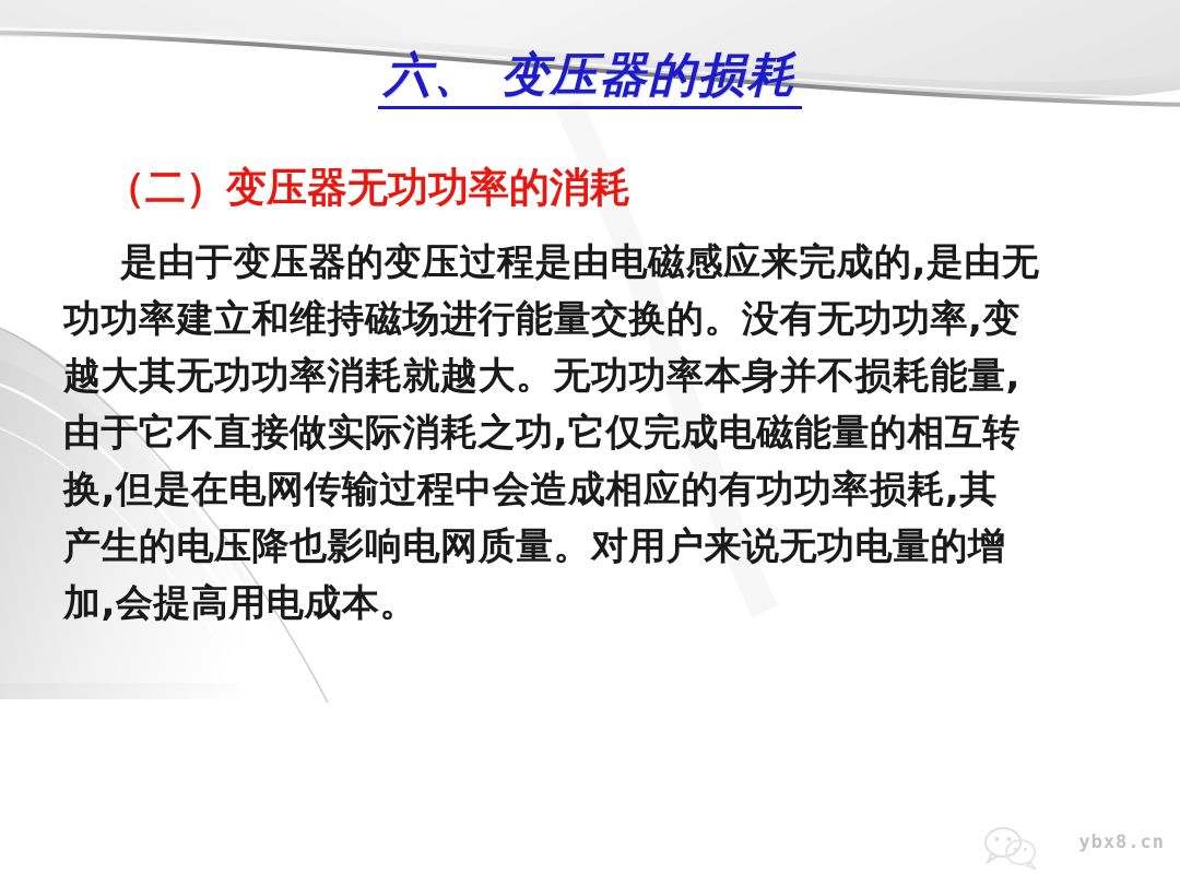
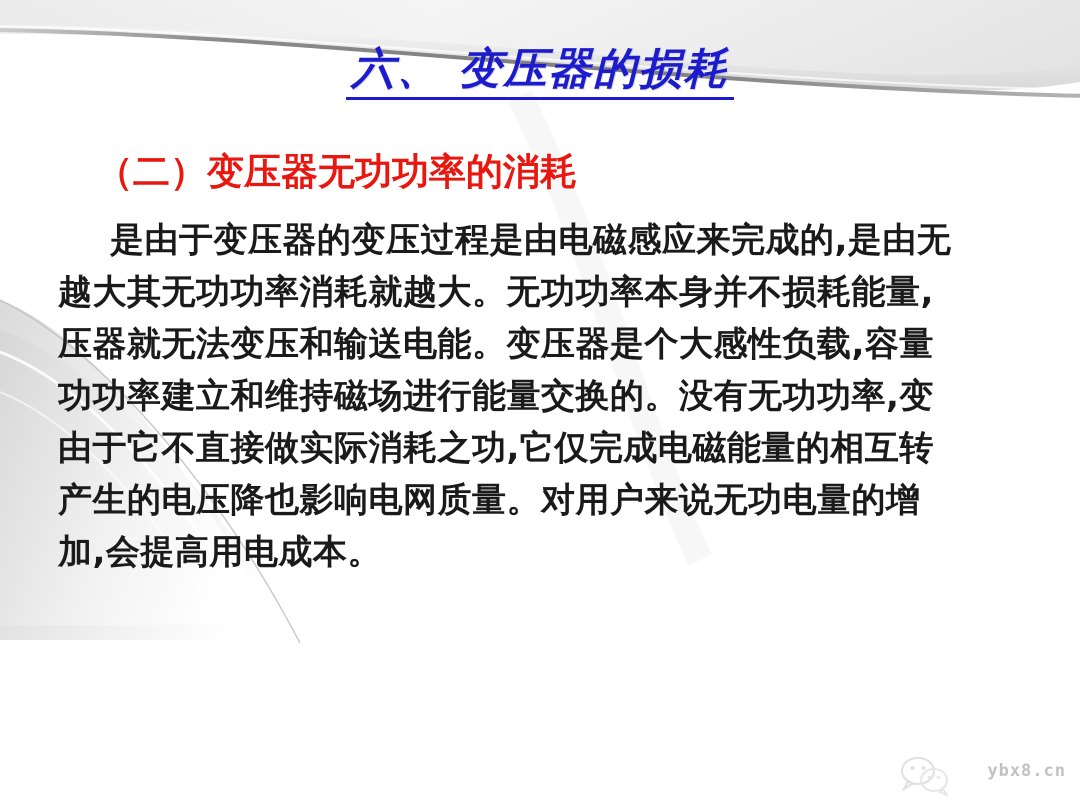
  六、 变压器的损耗
  （二）变压器无功功率的消耗
  是由于变压器的变压过程是由电磁感应来完成的,是由无
- 功功率建立和维持磁场进行能量交换的。没有无功功率,变
+ 越大其无功功率消耗就越大。无功功率本身并不损耗能量,
+ 压器就无法变压和输送电能。变压器是个大感性负载,容量
- 越大其无功功率消耗就越大。无功功率本身并不损耗能量,
+ 功功率建立和维持磁场进行能量交换的。没有无功功率,变
  由于它不直接做实际消耗之功,它仅完成电磁能量的相互转
- 换,但是在电网传输过程中会造成相应的有功功率损耗,其
  产生的电压降也影响电网质量。对用户来说无功电量的增
  加,会提高用电成本。
  ybx8.cn
